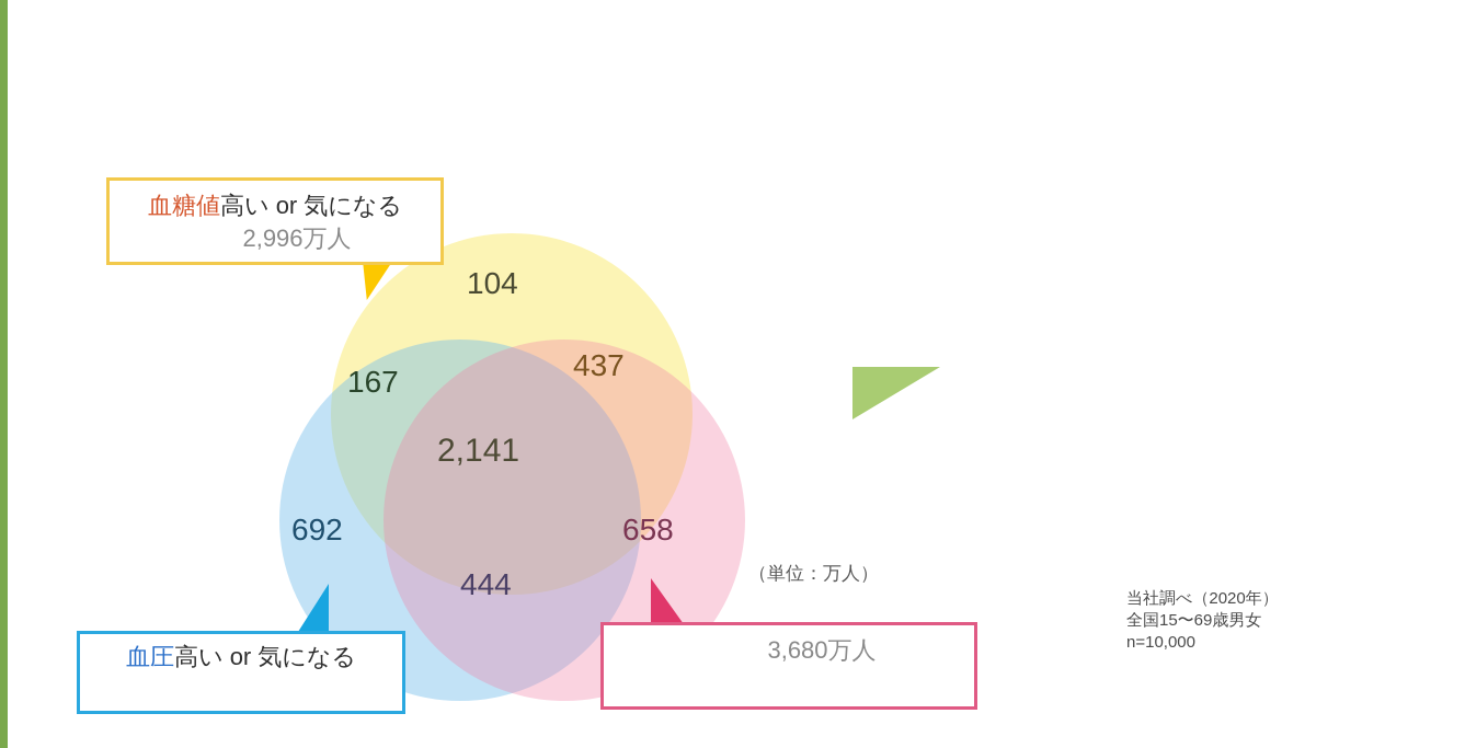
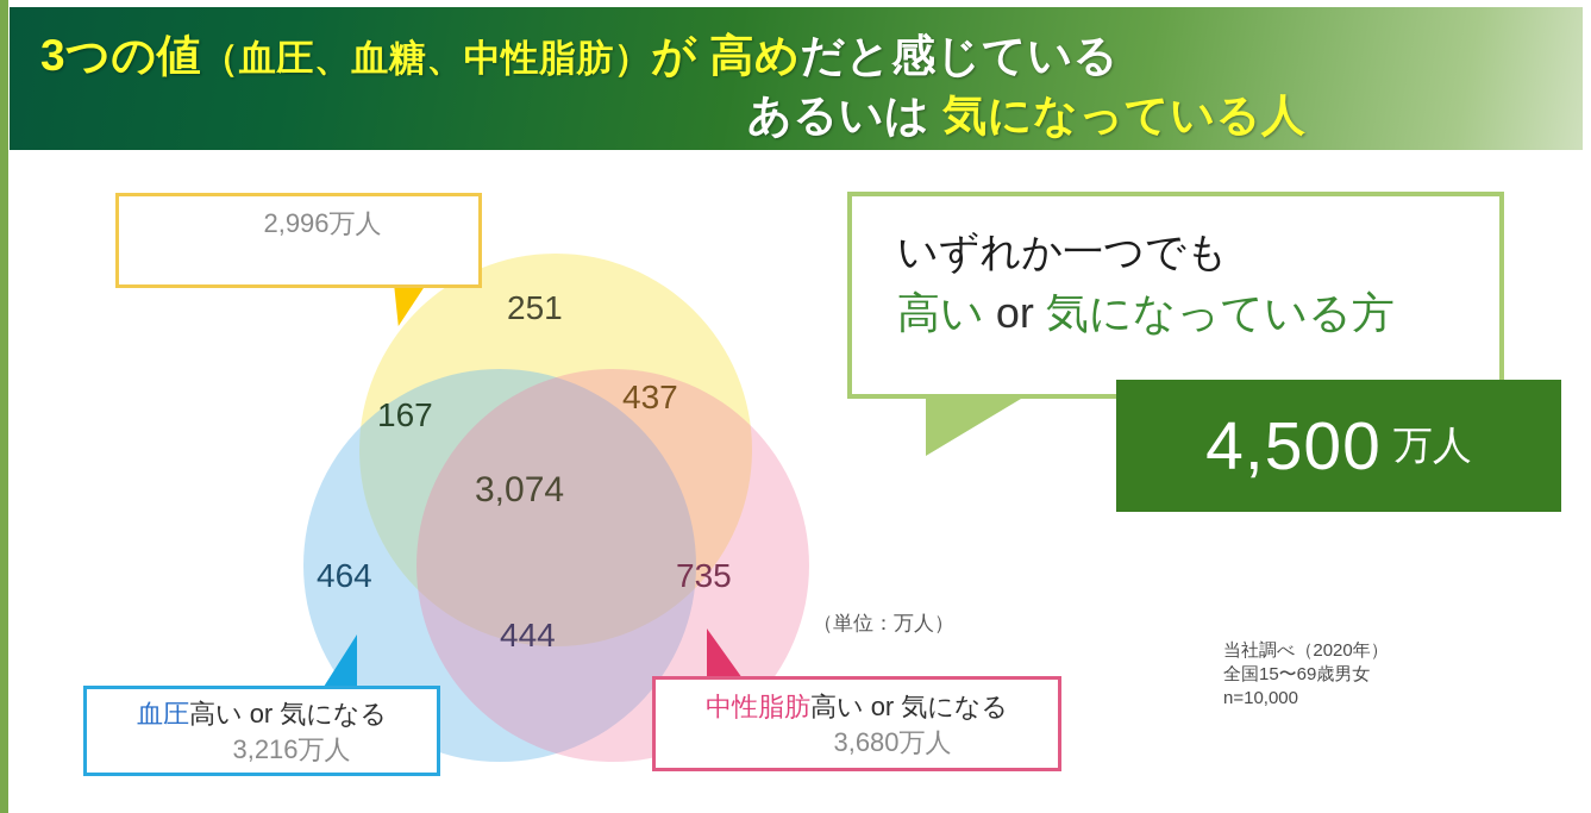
+ 3つの値（血圧、血糖、中性脂肪）が 高めだと感じている
+ あるいは 気になっている人
- 104
+ 251
  437
  167
- 692
+ 464
- 658
+ 735
  444
- 2,141
+ 3,074
- 血糖値高い or 気になる
  2,996万人
  血圧高い or 気になる
+ 3,216万人
+ 中性脂肪高い or 気になる
  3,680万人
  （単位：万人）
+ いずれか一つでも
+ 高い or 気になっている方
+ 4,500
+ 万人
  当社調べ（2020年）
  全国15〜69歳男女
  n=10,000
